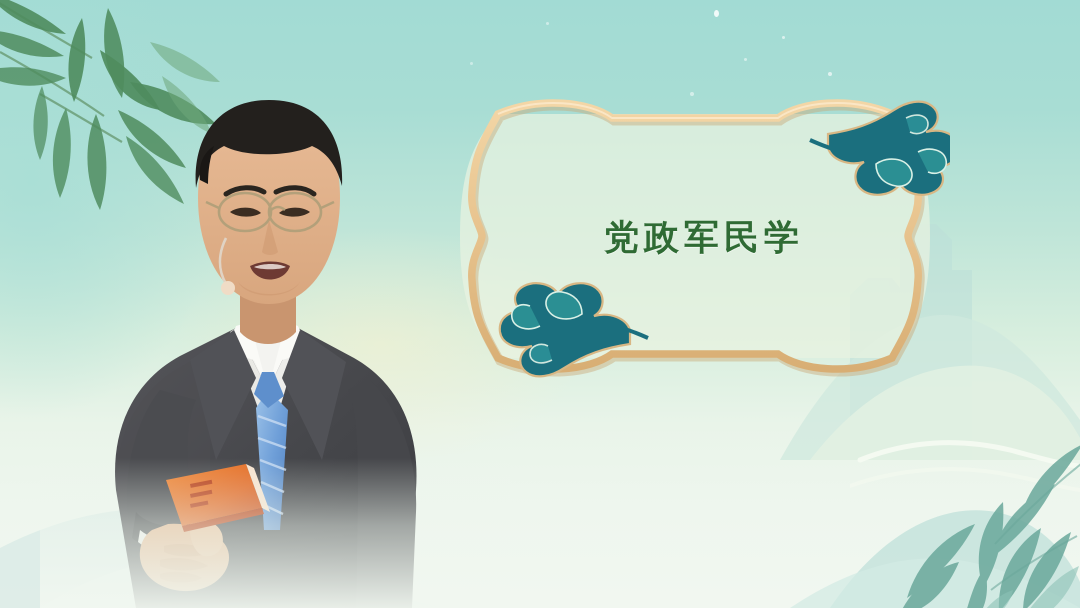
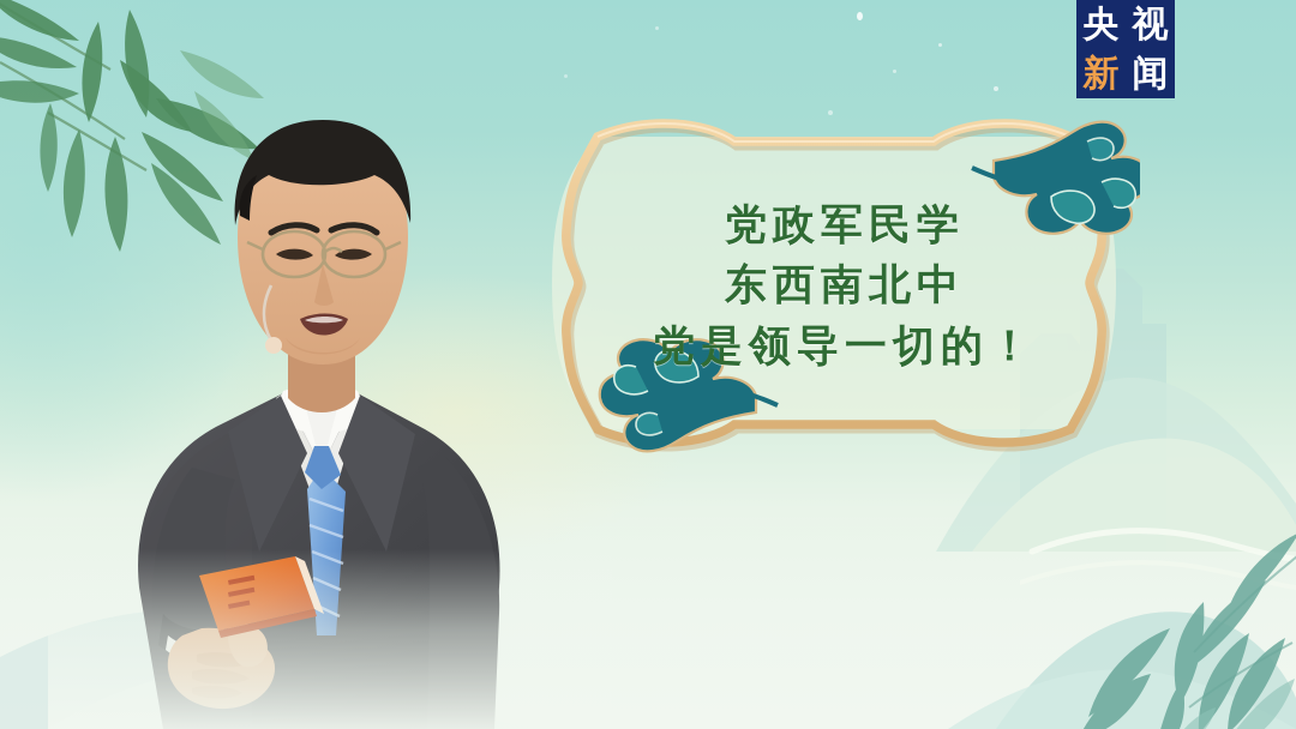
  党政军民学
+ 东西南北中
+ 党是领导一切的！
+ 央
+ 视
+ 新
+ 闻
